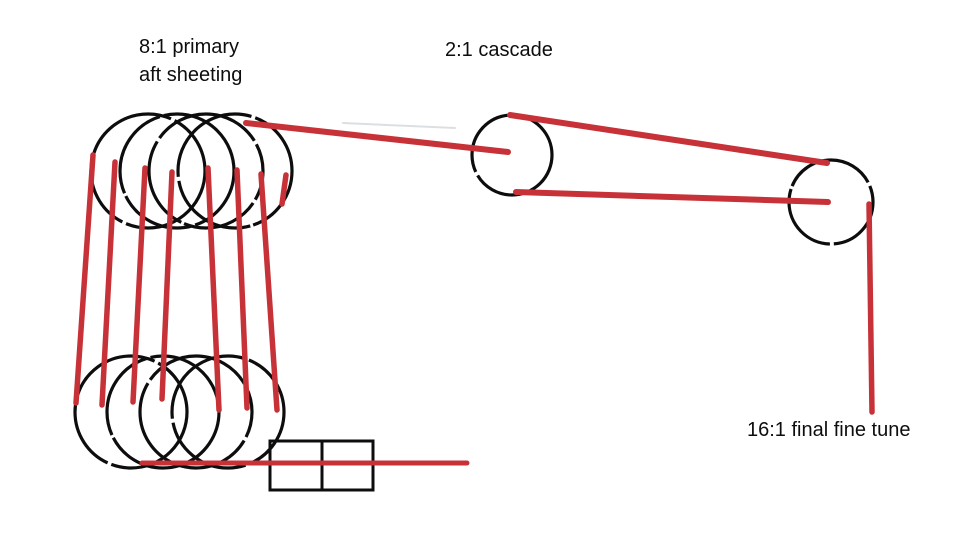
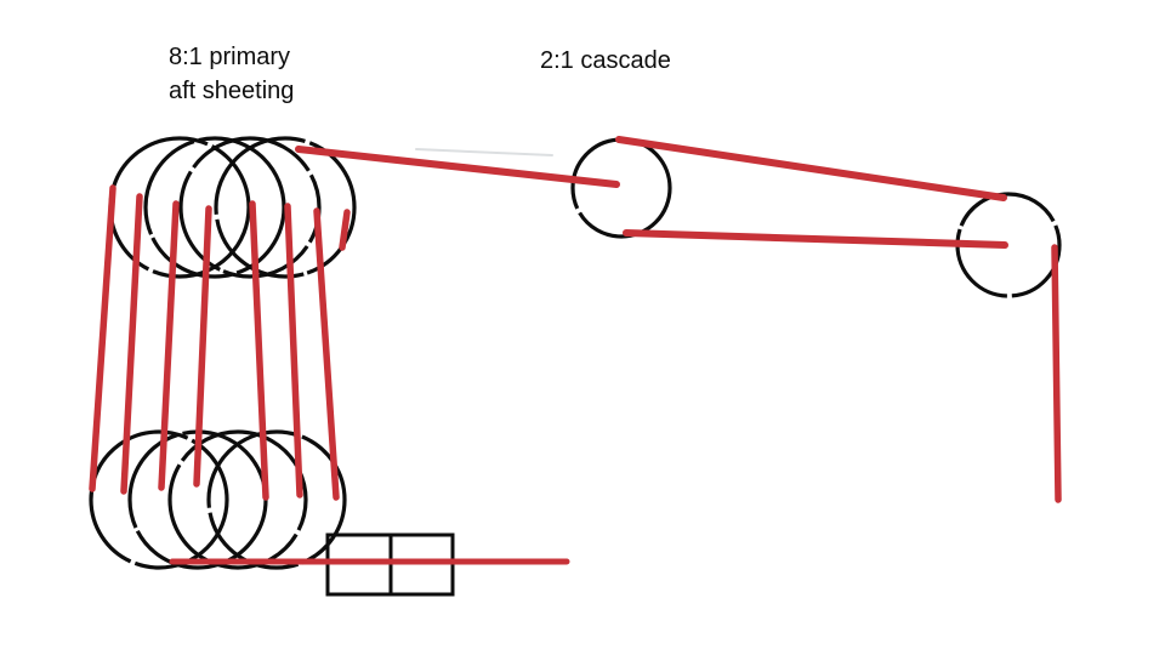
  8:1 primary
  aft sheeting
  2:1 cascade
- 16:1 final fine tune
